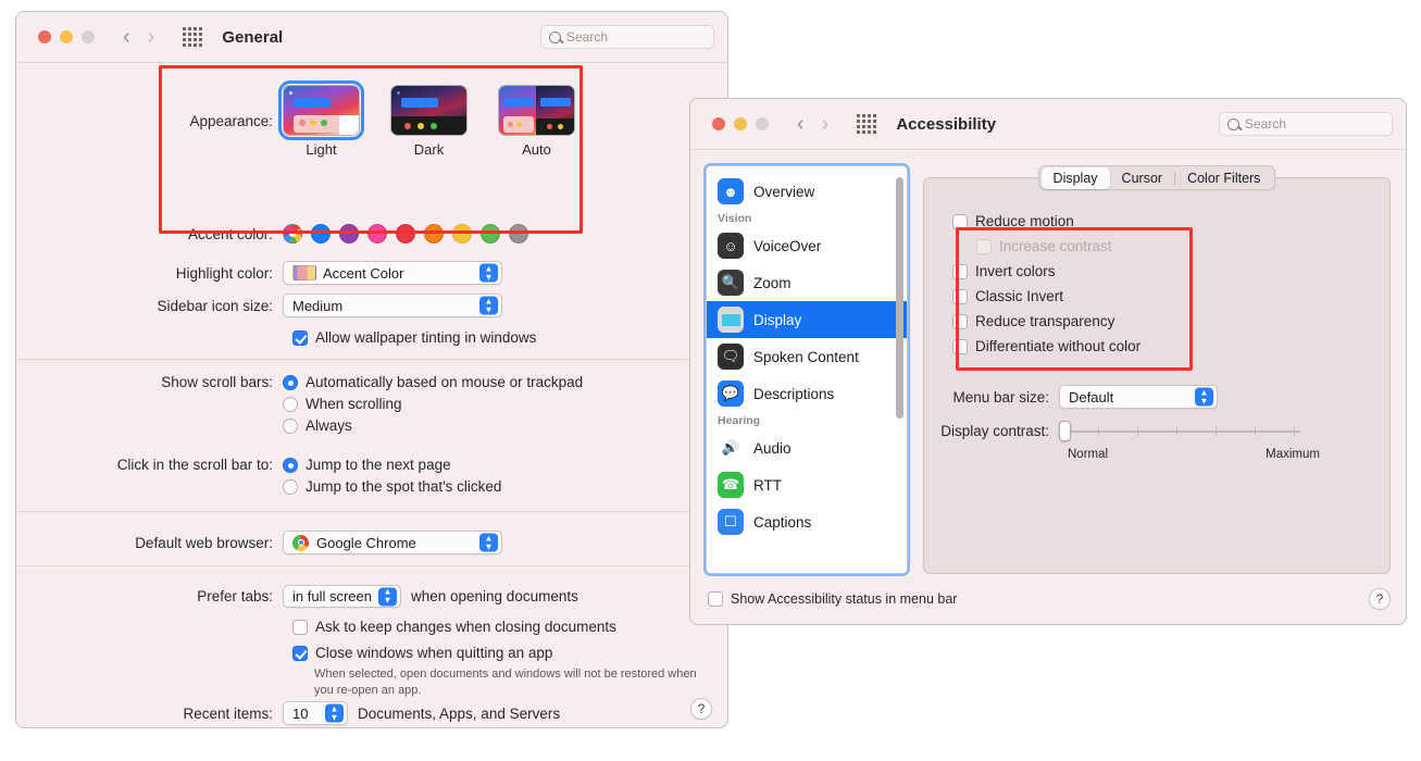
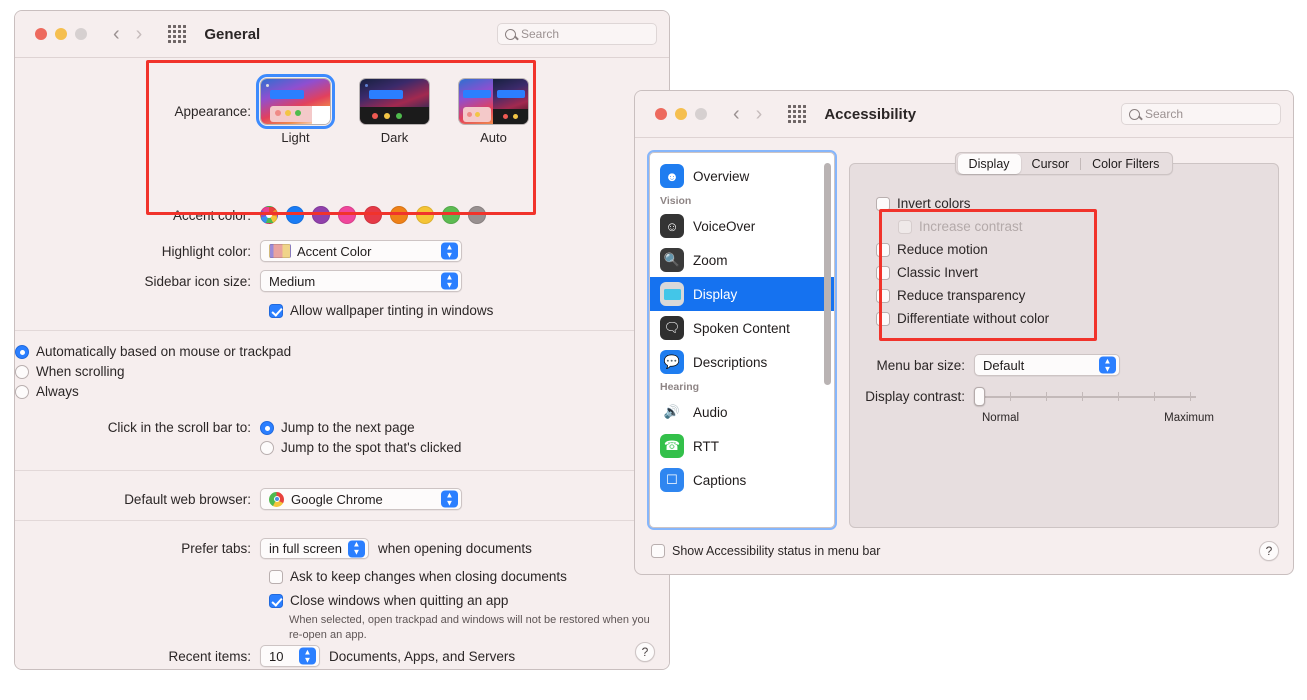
  ‹
  ›
  General
  Search
  Appearance:
  Light
  Dark
  Auto
  Accent color:
  Highlight color:
  Accent Color
  ▲
  ▼
  Sidebar icon size:
  Medium
  ▲
  ▼
  Allow wallpaper tinting in windows
- Show scroll bars:
  Automatically based on mouse or trackpad
  When scrolling
  Always
  Click in the scroll bar to:
  Jump to the next page
  Jump to the spot that's clicked
  Default web browser:
  Google Chrome
  ▲
  ▼
  Prefer tabs:
  in full screen
  ▲
  ▼
  when opening documents
  Ask to keep changes when closing documents
  Close windows when quitting an app
- When selected, open documents and windows will not be restored when you re-open an app.
+ When selected, open trackpad and windows will not be restored when you re-open an app.
  Recent items:
  10
  ▲
  ▼
  Documents, Apps, and Servers
  ?
  ‹
  ›
  Accessibility
  Search
  ☻
  Overview
  Vision
  ☺
  VoiceOver
  🔍
  Zoom
  Display
  🗨
  Spoken Content
  💬
  Descriptions
  Hearing
  🔊
  Audio
  ☎
  RTT
  ☐
  Captions
  Display
  Cursor
  Color Filters
- Reduce motion
+ Invert colors
  Increase contrast
- Invert colors
+ Reduce motion
  Classic Invert
  Reduce transparency
  Differentiate without color
  Menu bar size:
  Default
  ▲
  ▼
  Display contrast:
  Normal
  Maximum
  Show Accessibility status in menu bar
  ?
